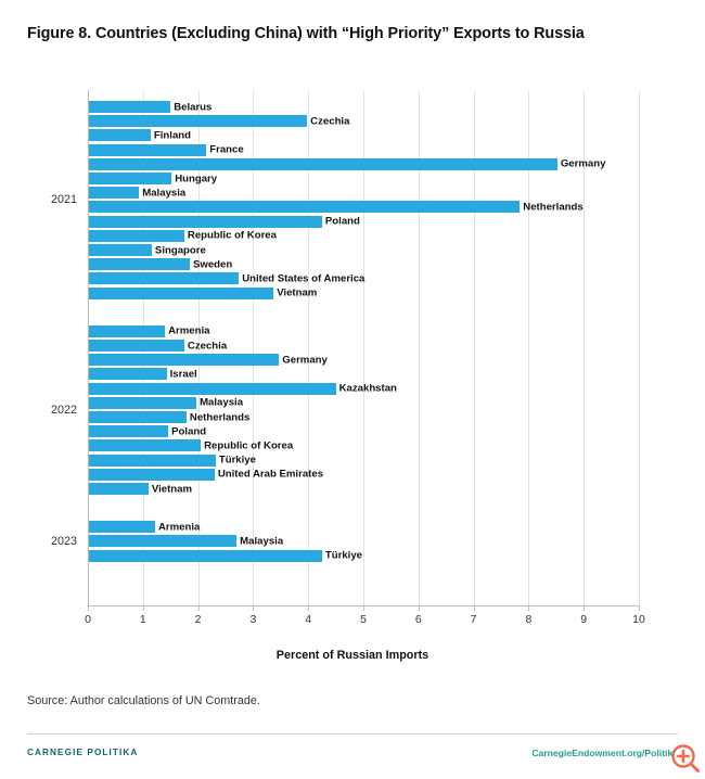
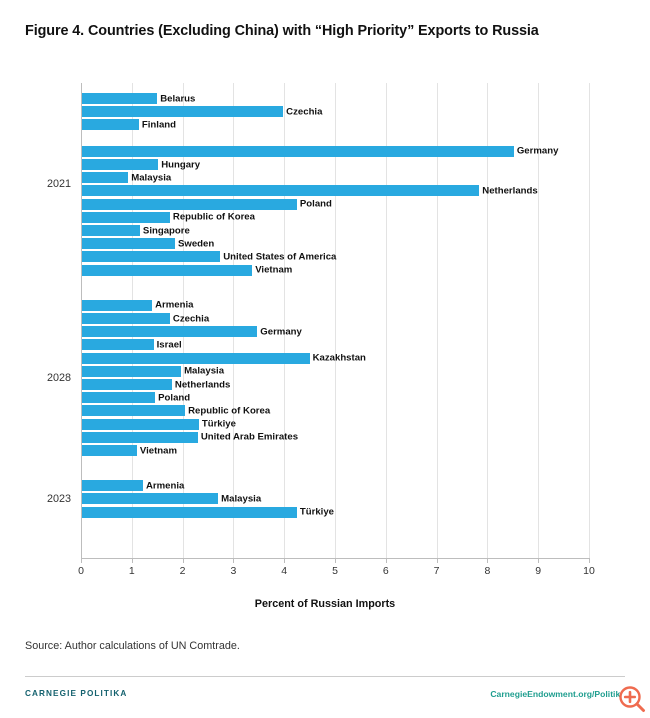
- Figure 8. Countries (Excluding China) with “High Priority” Exports to Russia
+ Figure 4. Countries (Excluding China) with “High Priority” Exports to Russia
  Belarus
  Czechia
  Finland
- France
  Germany
  Hungary
  Malaysia
  Netherlands
  Poland
  Republic of Korea
  Singapore
  Sweden
  United States of America
  Vietnam
  Armenia
  Czechia
  Germany
  Israel
  Kazakhstan
  Malaysia
  Netherlands
  Poland
  Republic of Korea
  Türkiye
  United Arab Emirates
  Vietnam
  Armenia
  Malaysia
  Türkiye
  0
  1
  2
  3
  4
  5
  6
  7
  8
  9
  10
  2021
- 2022
+ 2028
  2023
  Percent of Russian Imports
  Source: Author calculations of UN Comtrade.
  CARNEGIE POLITIKA
  CarnegieEndowment.org/Politik
